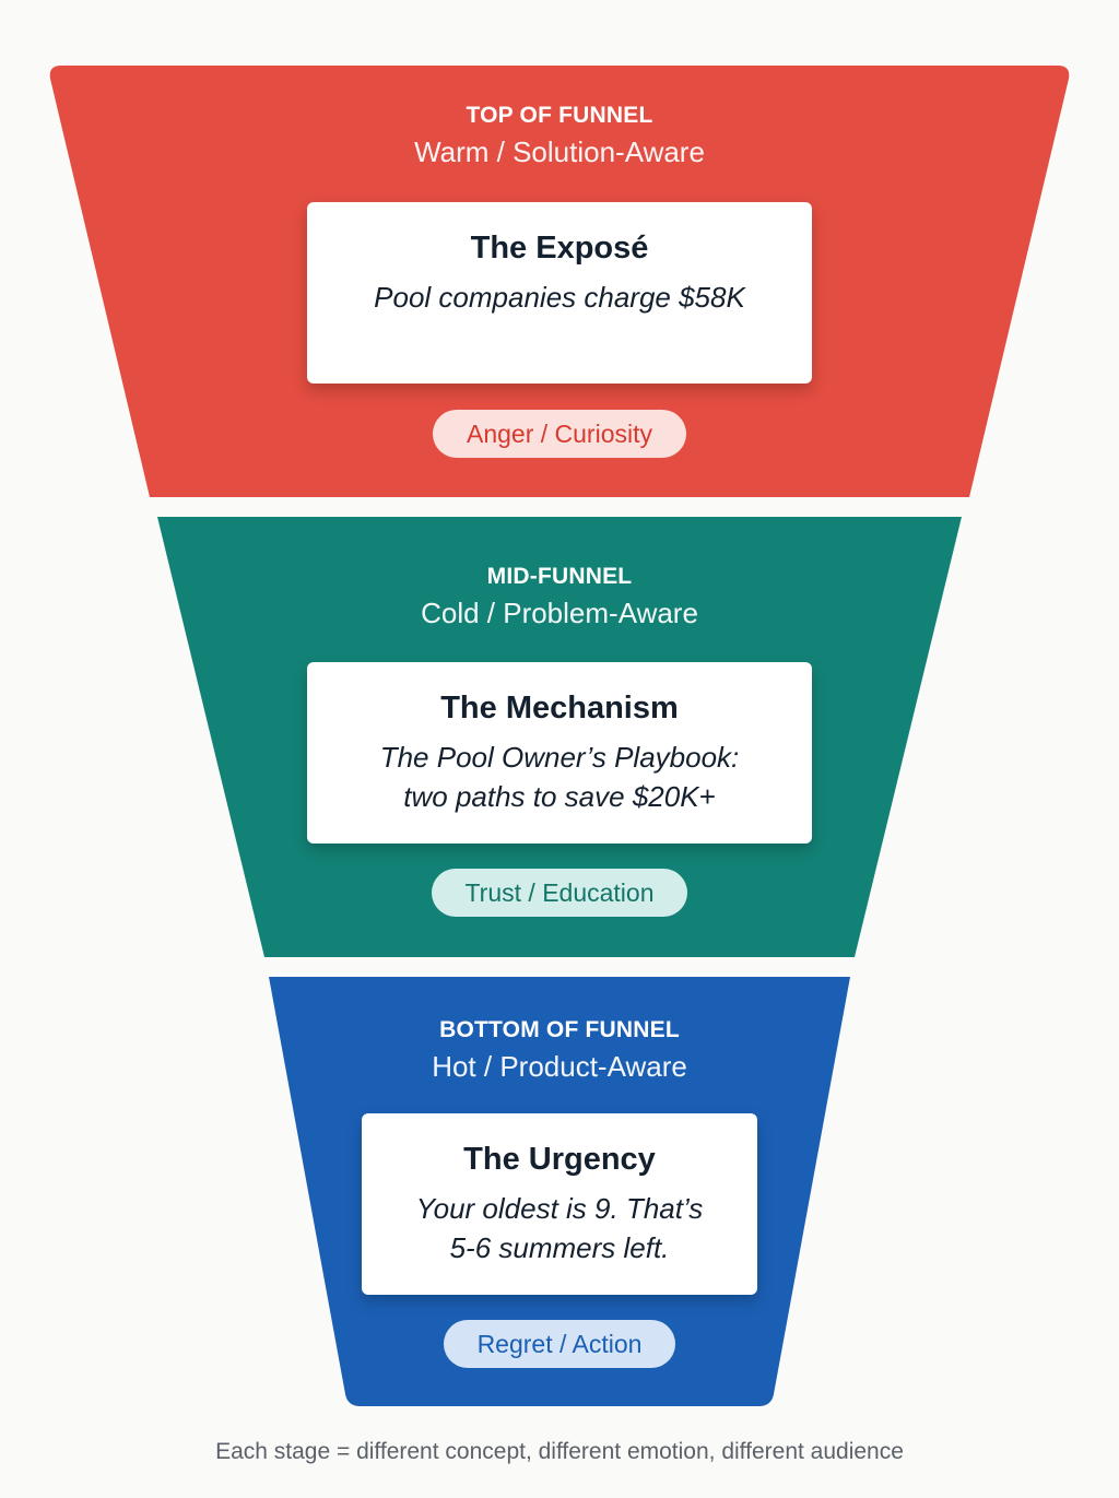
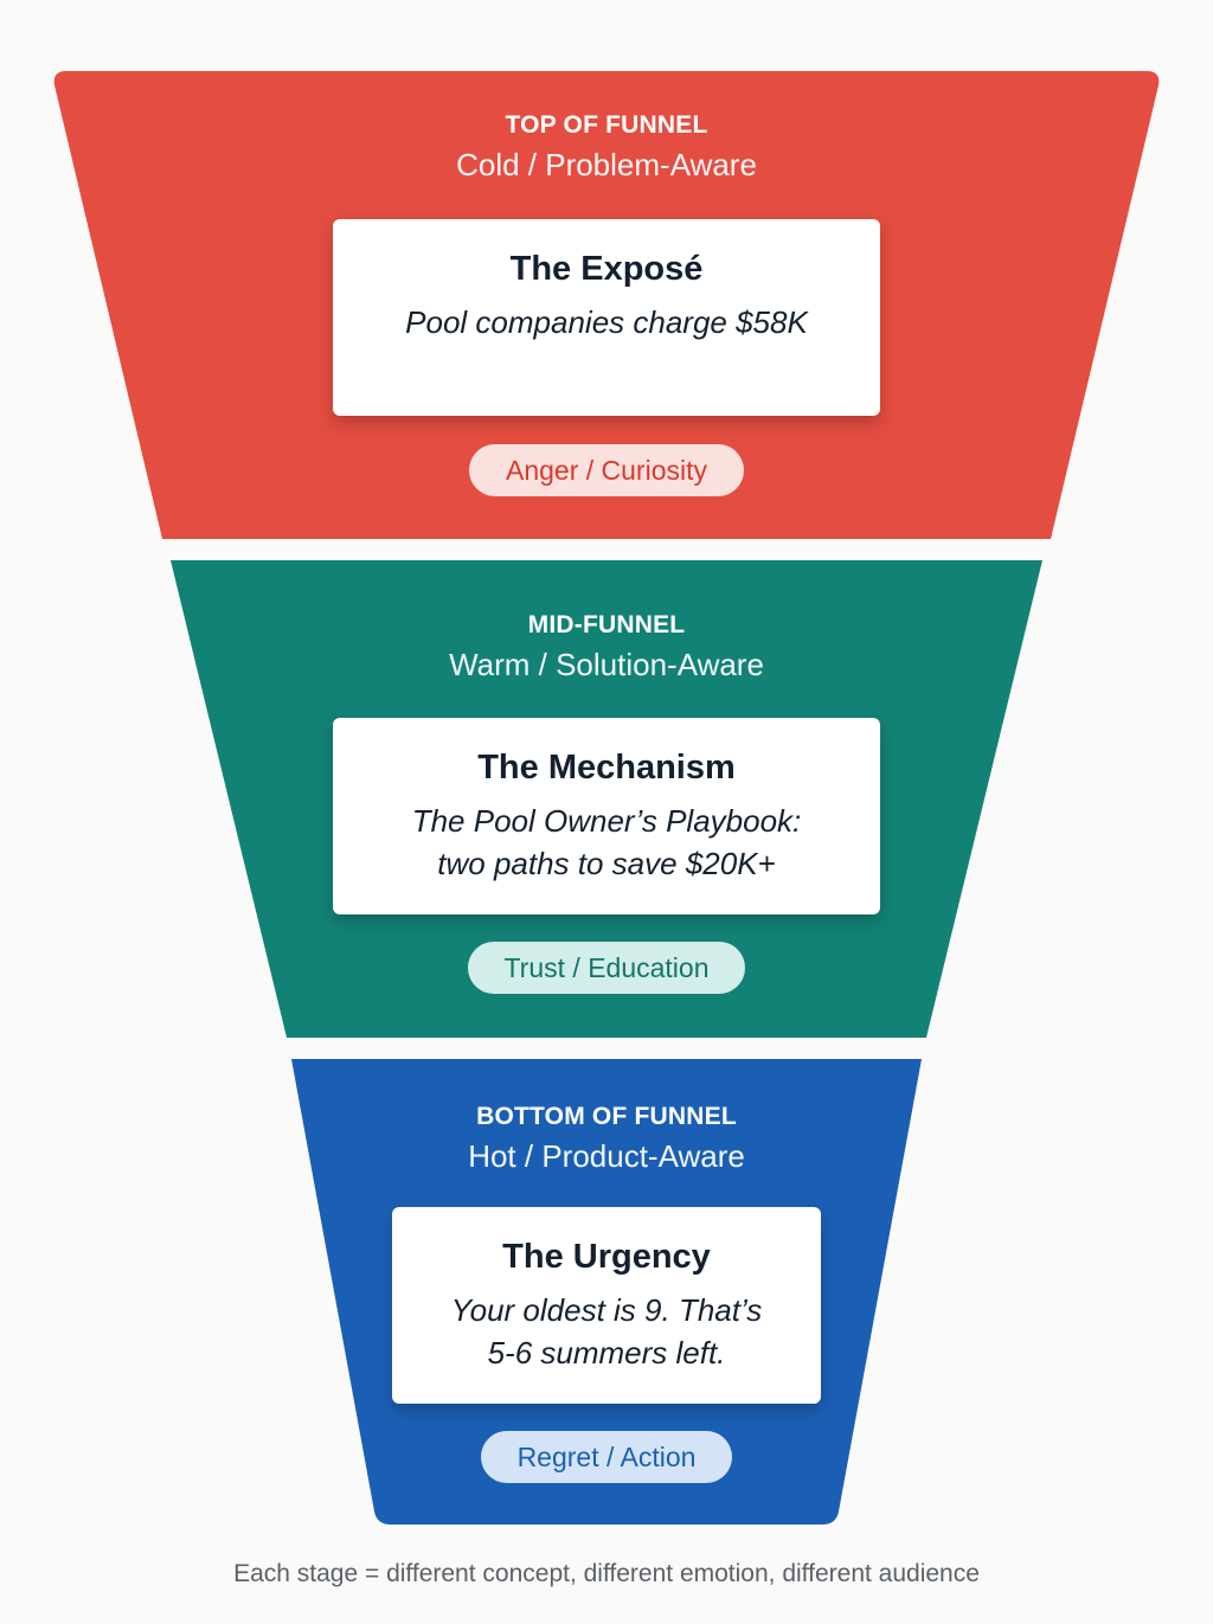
  TOP OF FUNNEL
- Warm / Solution-Aware
+ Cold / Problem-Aware
  The Exposé
  Pool companies charge $58K
  Anger / Curiosity
  MID-FUNNEL
- Cold / Problem-Aware
+ Warm / Solution-Aware
  The Mechanism
  The Pool Owner’s Playbook:
  two paths to save $20K+
  Trust / Education
  BOTTOM OF FUNNEL
  Hot / Product-Aware
  The Urgency
  Your oldest is 9. That’s
  5-6 summers left.
  Regret / Action
  Each stage = different concept, different emotion, different audience
